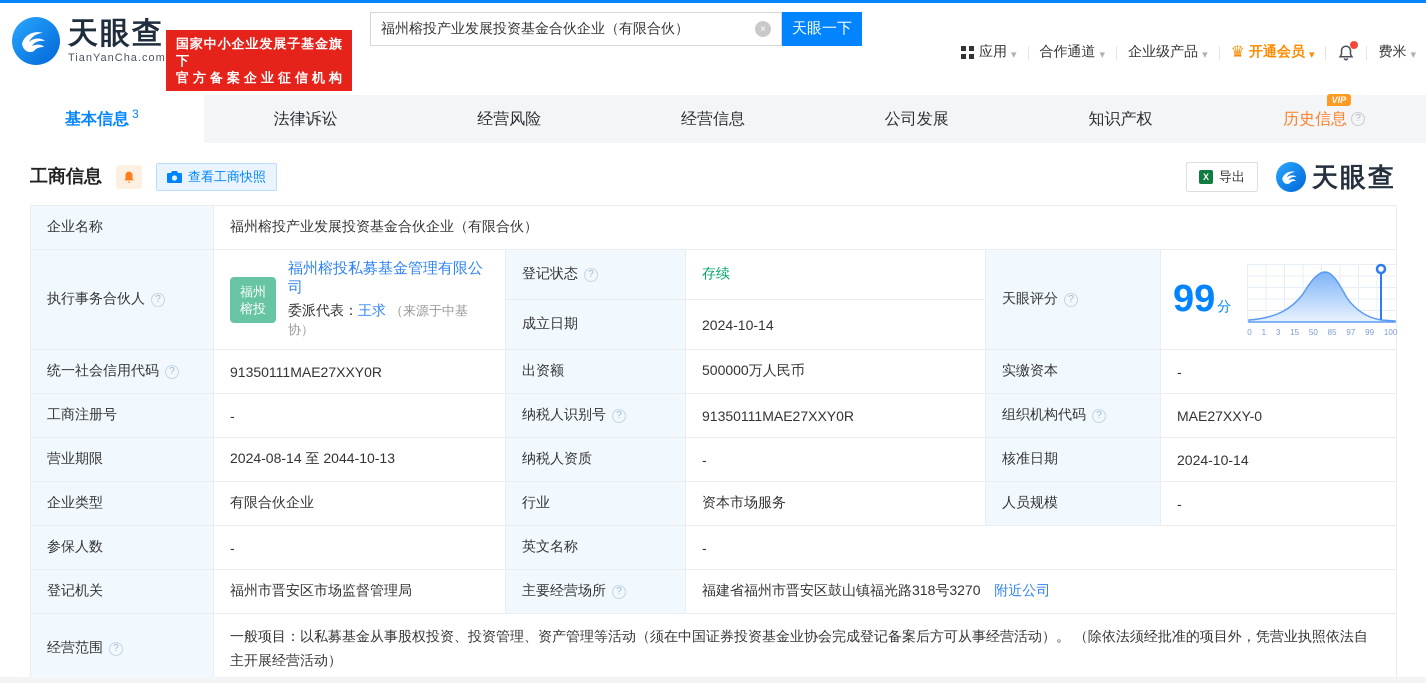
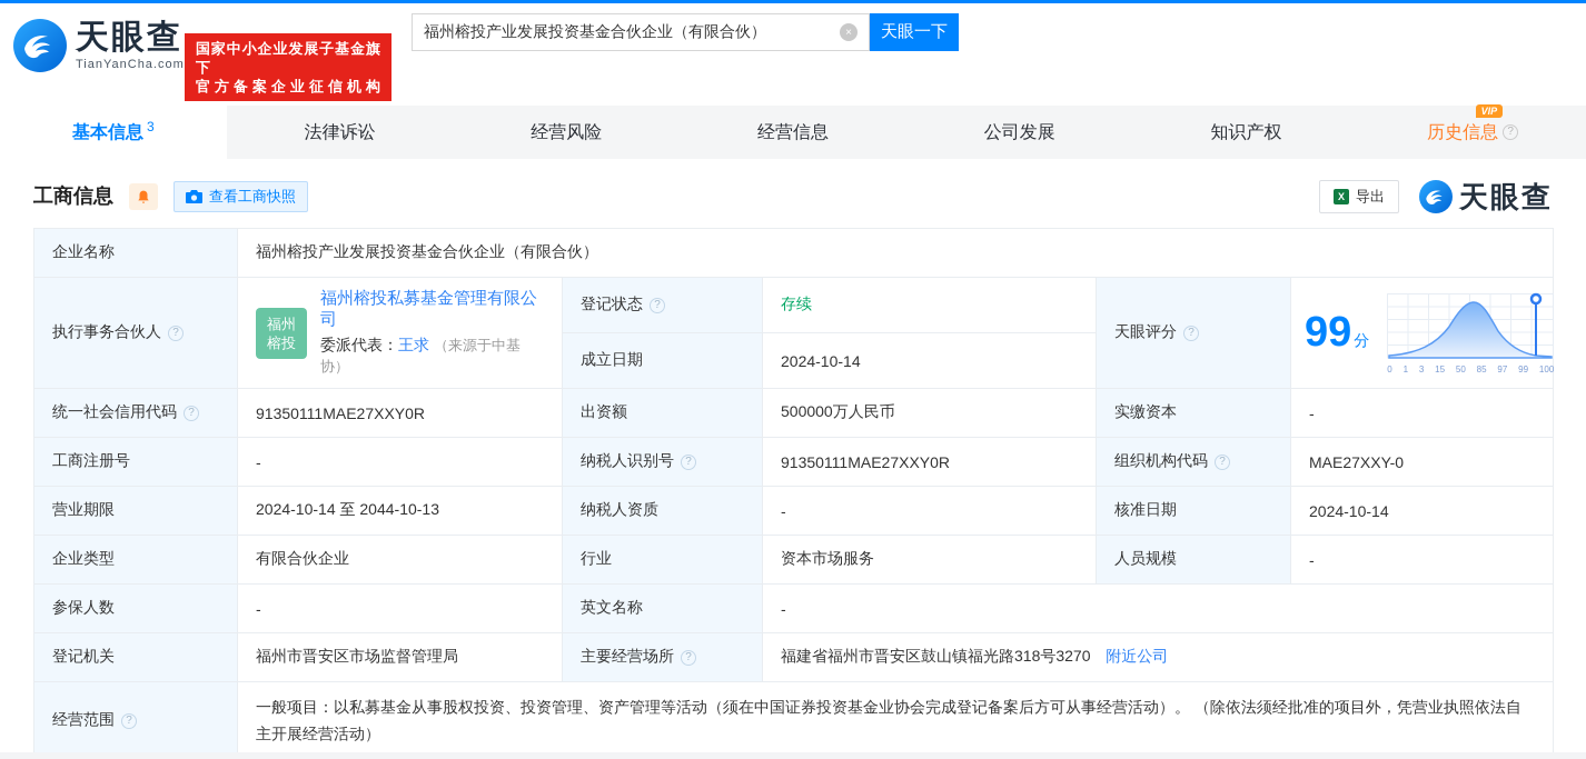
  天眼查
  TianYanCha.com
  国家中小企业发展子基金旗下
  官方备案企业征信机构
  福州榕投产业发展投资基金合伙企业（有限合伙）
  天眼一下
- 应用
- 合作通道
- 企业级产品
- 开通会员
- 费米
  基本信息
  3
  法律诉讼
  经营风险
  经营信息
  公司发展
  知识产权
  VIP
  历史信息
  工商信息
  查看工商快照
  导出
  天眼查
  企业名称	福州榕投产业发展投资基金合伙企业（有限合伙）
  执行事务合伙人	福州 榕投 福州榕投私募基金管理有限公司 委派代表：王求 （来源于中基协）	登记状态	存续	天眼评分	99 分 0 1 3 15 50 85 97 99 100
  成立日期	2024-10-14
  统一社会信用代码	91350111MAE27XXY0R	出资额	500000万人民币	实缴资本	-
  工商注册号	-	纳税人识别号	91350111MAE27XXY0R	组织机构代码	MAE27XXY-0
- 营业期限	2024-08-14 至 2044-10-13	纳税人资质	-	核准日期	2024-10-14
+ 营业期限	2024-10-14 至 2044-10-13	纳税人资质	-	核准日期	2024-10-14
  企业类型	有限合伙企业	行业	资本市场服务	人员规模	-
  参保人数	-	英文名称	-
  登记机关	福州市晋安区市场监督管理局	主要经营场所	福建省福州市晋安区鼓山镇福光路318号3270 附近公司
  经营范围	一般项目：以私募基金从事股权投资、投资管理、资产管理等活动（须在中国证券投资基金业协会完成登记备案后方可从事经营活动）。 （除依法须经批准的项目外，凭营业执照依法自主开展经营活动）
